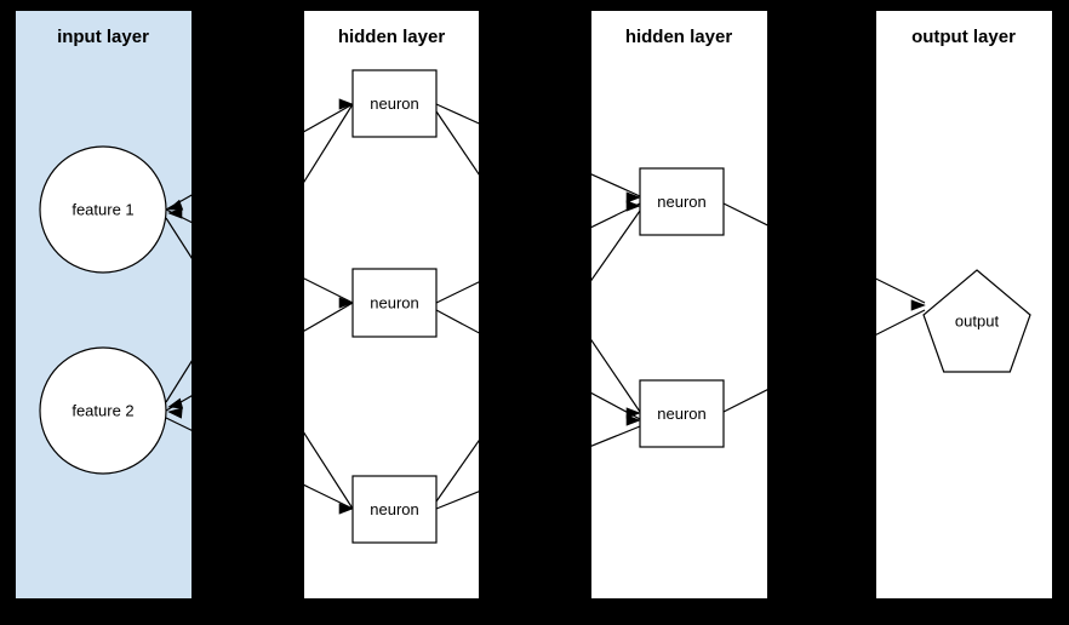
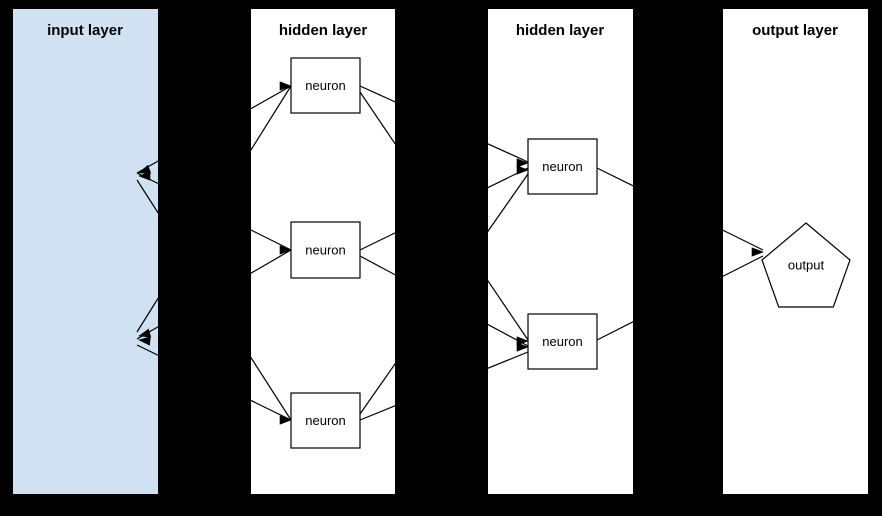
- feature 1
- feature 2
  neuron
  neuron
  neuron
  neuron
  neuron
  output
  input layer
  hidden layer
  hidden layer
  output layer
